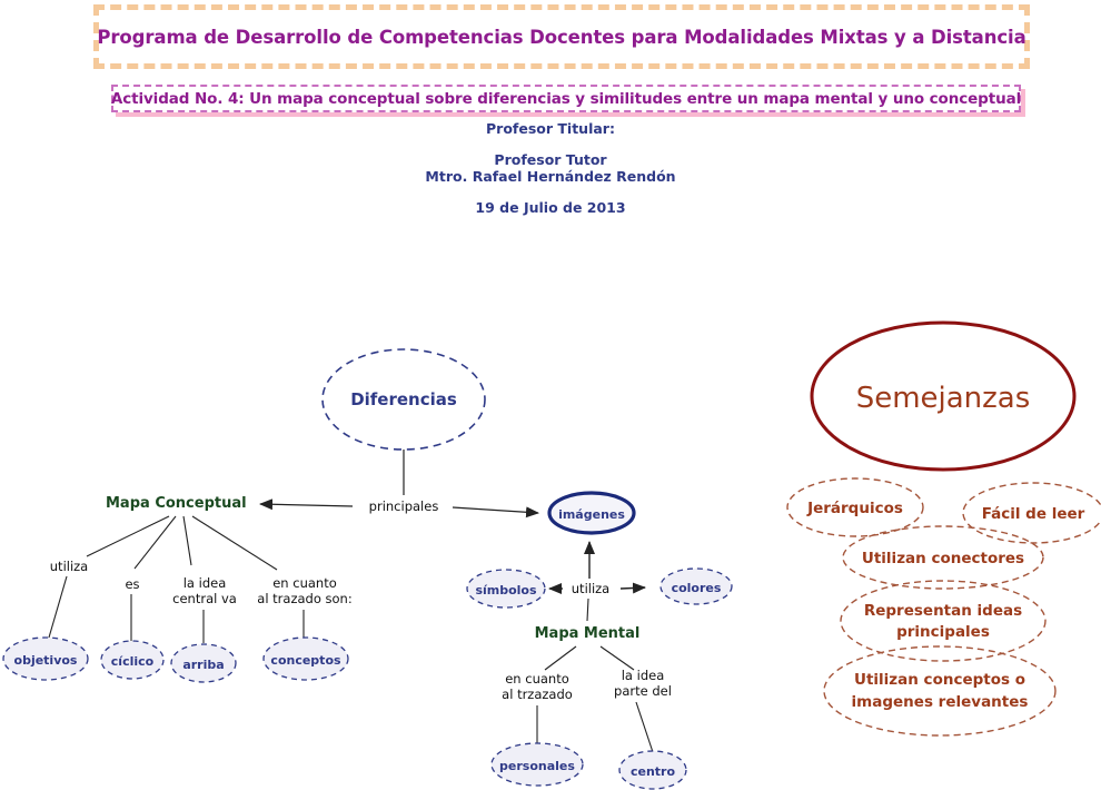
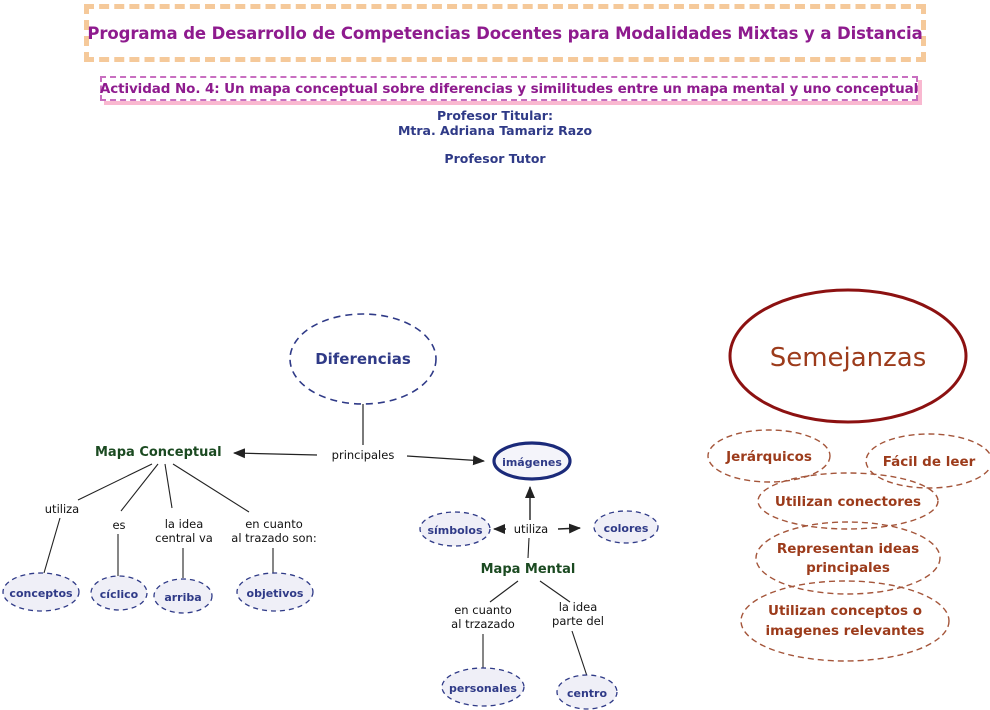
  Programa de Desarrollo de Competencias Docentes para Modalidades Mixtas y a Distancia
  Actividad No. 4: Un mapa conceptual sobre diferencias y similitudes entre un mapa mental y uno conceptual
  Profesor Titular:
+ Mtra. Adriana Tamariz Razo
  Profesor Tutor
- Mtro. Rafael Hernández Rendón
- 19 de Julio de 2013
  Diferencias
  principales
  Mapa Conceptual
  utiliza
  es
  la idea
  central va
  en cuanto
  al trazado son:
- objetivos
+ conceptos
  cíclico
  arriba
- conceptos
+ objetivos
  imágenes
  utiliza
  símbolos
  colores
  Mapa Mental
  en cuanto
  al trzazado
  la idea
  parte del
  personales
  centro
  Semejanzas
  Jerárquicos
  Fácil de leer
  Utilizan conectores
  Representan ideas
  principales
  Utilizan conceptos o
  imagenes relevantes
